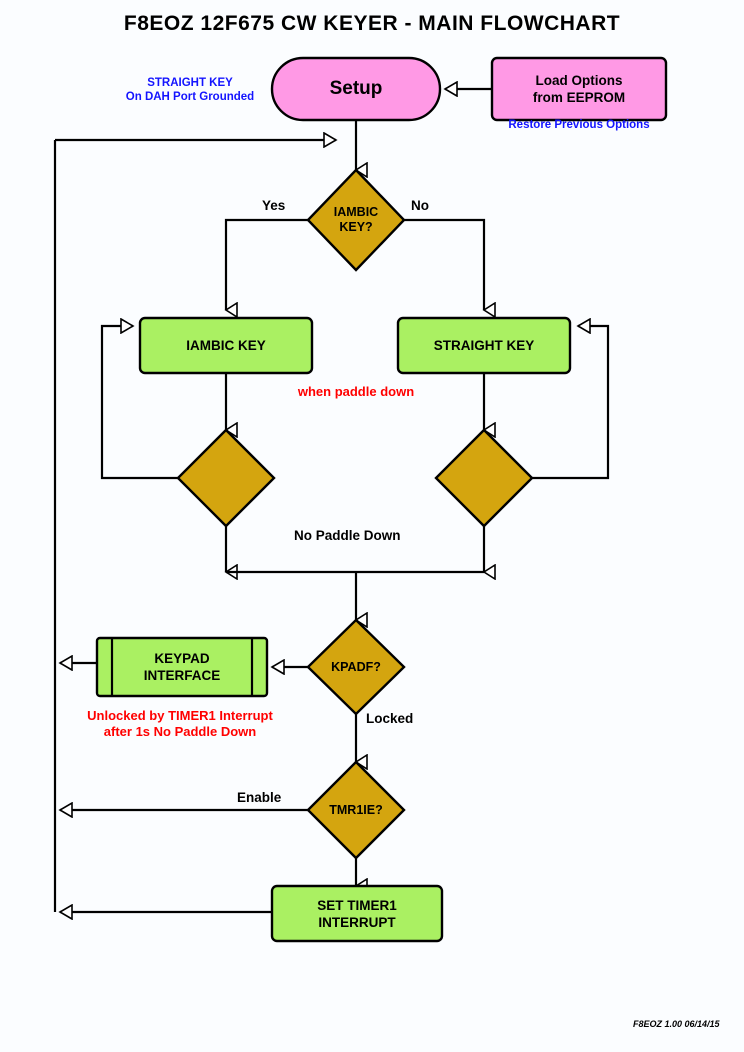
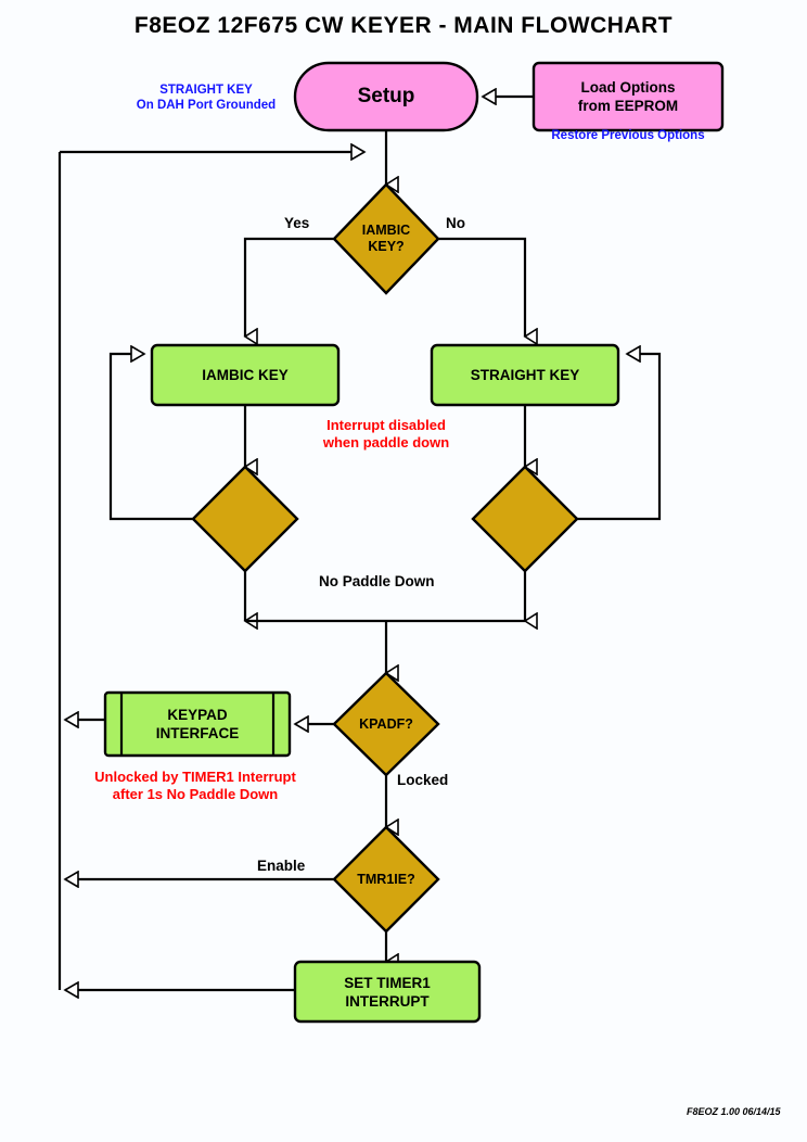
  F8EOZ 12F675 CW KEYER - MAIN FLOWCHART
  Setup
  Load Options
  from EEPROM
  STRAIGHT KEY
  On DAH Port Grounded
  Restore Previous Options
  IAMBIC
  KEY?
  Yes
  No
  IAMBIC KEY
  STRAIGHT KEY
+ Interrupt disabled
  when paddle down
  No Paddle Down
  KPADF?
  KEYPAD
  INTERFACE
  Locked
  Unlocked by TIMER1 Interrupt
  after 1s No Paddle Down
  TMR1IE?
  Enable
  SET TIMER1
  INTERRUPT
  F8EOZ 1.00 06/14/15
